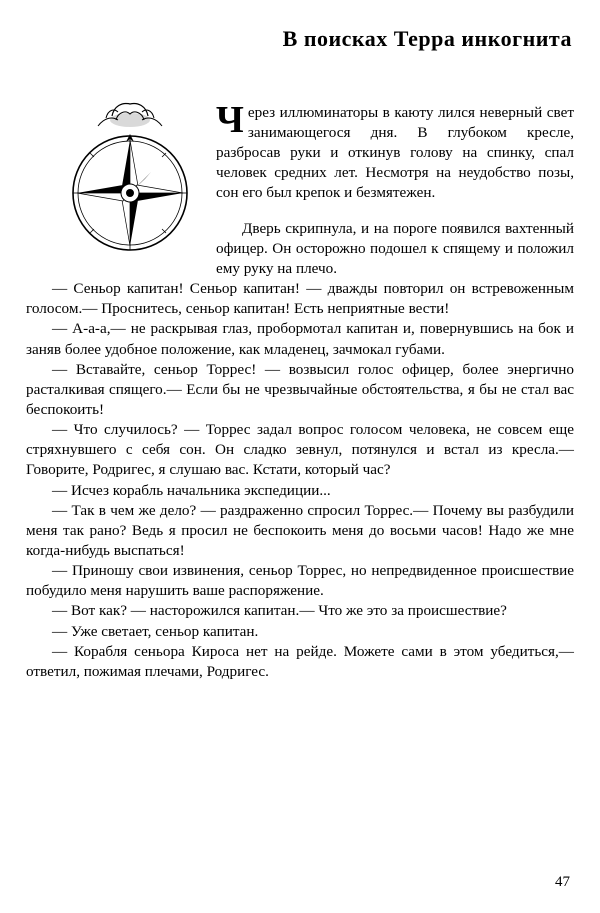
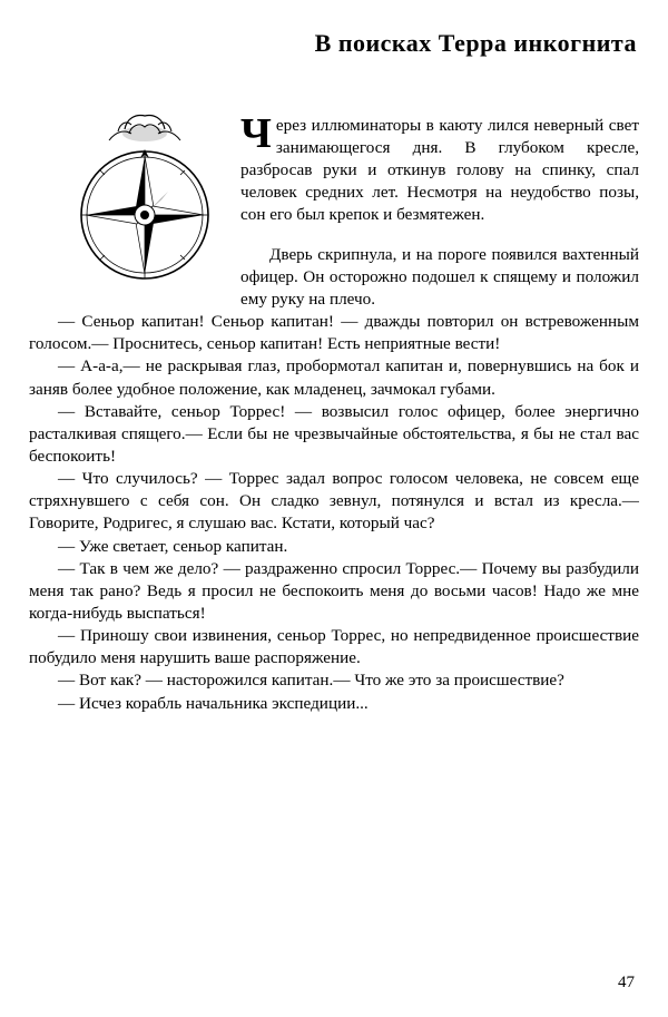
  В поисках Терра инкогнита
  Ч
  ерез иллюминаторы в каюту лился неверный свет занимающегося дня. В глубоком кресле, разбросав руки и откинув голову на спинку, спал человек средних лет. Несмотря на неудобство позы, сон его был крепок и безмятежен.
  Дверь скрипнула, и на пороге появился вахтенный офицер. Он осторожно подошел к спящему и положил ему руку на плечо.
  — Сеньор капитан! Сеньор капитан! — дважды повторил он встревоженным голосом.— Проснитесь, сеньор капитан! Есть неприятные вести!
  — А-а-а,— не раскрывая глаз, пробормотал капитан и, повернувшись на бок и заняв более удобное положение, как младенец, зачмокал губами.
  — Вставайте, сеньор Торрес! — возвысил голос офицер, более энергично расталкивая спящего.— Если бы не чрезвычайные обстоятельства, я бы не стал вас беспокоить!
  — Что случилось? — Торрес задал вопрос голосом человека, не совсем еще стряхнувшего с себя сон. Он сладко зевнул, потянулся и встал из кресла.— Говорите, Родригес, я слушаю вас. Кстати, который час?
- — Исчез корабль начальника экспедиции...
+ — Уже светает, сеньор капитан.
  — Так в чем же дело? — раздраженно спросил Торрес.— Почему вы разбудили меня так рано? Ведь я просил не беспокоить меня до восьми часов! Надо же мне когда-нибудь выспаться!
  — Приношу свои извинения, сеньор Торрес, но непредвиденное происшествие побудило меня нарушить ваше распоряжение.
  — Вот как? — насторожился капитан.— Что же это за происшествие?
- — Уже светает, сеньор капитан.
+ — Исчез корабль начальника экспедиции...
- — Корабля сеньора Кироса нет на рейде. Можете сами в этом убедиться,— ответил, пожимая плечами, Родригес.
  47
